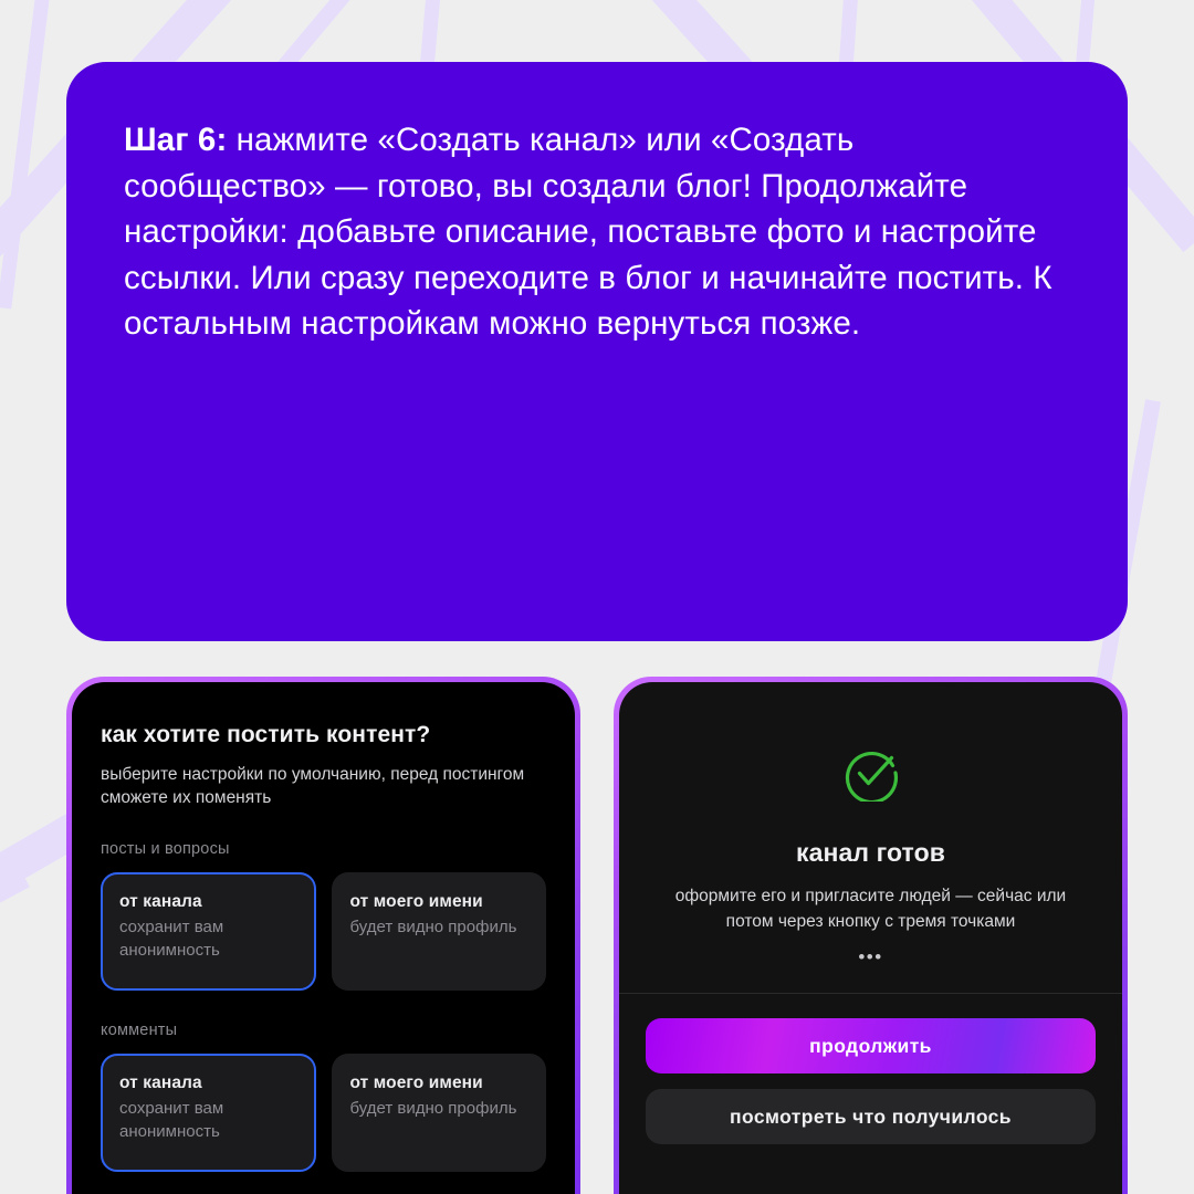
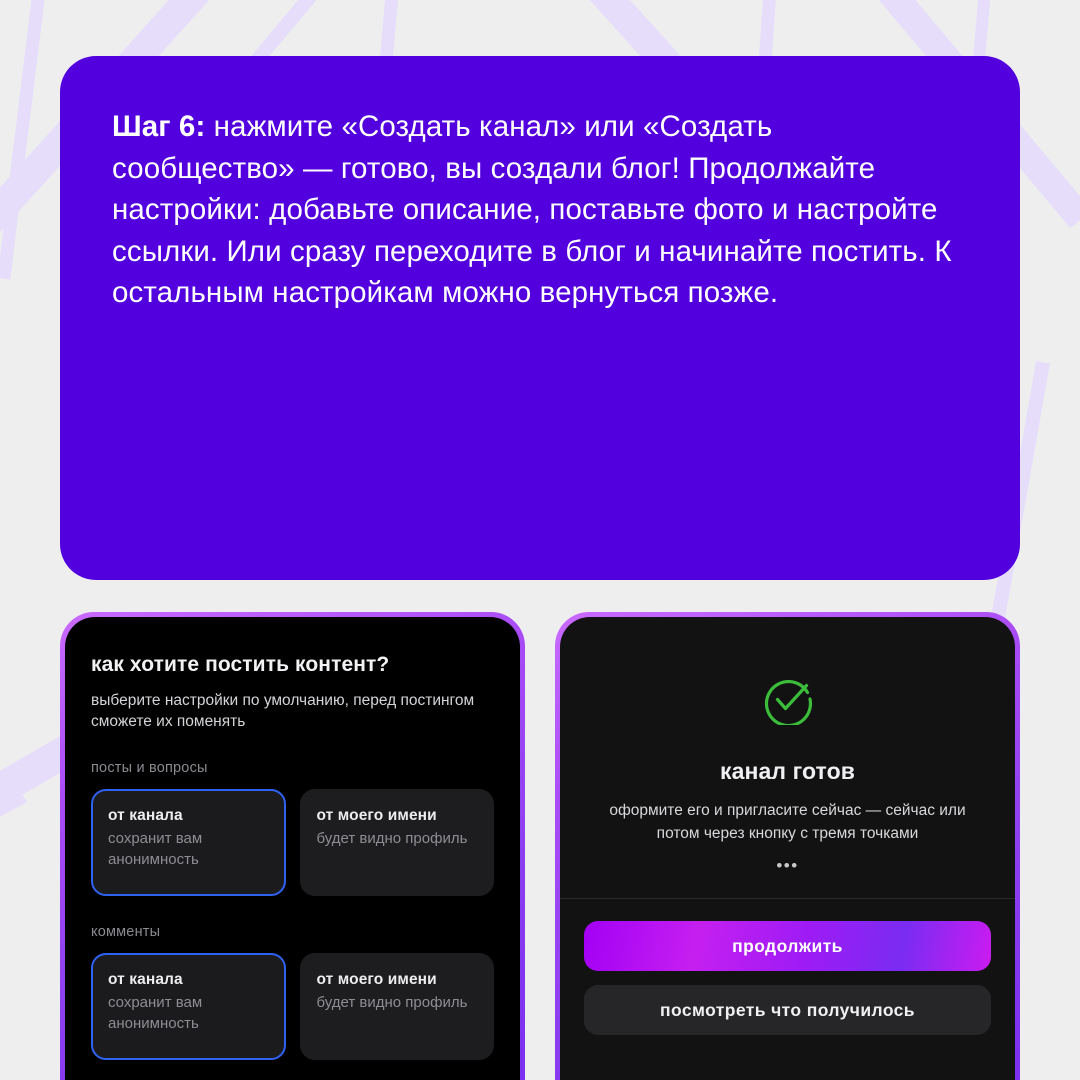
  Шаг 6: нажмите «Создать канал» или «Создать сообщество» — готово, вы создали блог! Продолжайте настройки: добавьте описание, поставьте фото и настройте ссылки. Или сразу переходите в блог и начинайте постить. К остальным настройкам можно вернуться позже.
  как хотите постить контент?
  выберите настройки по умолчанию, перед постингом сможете их поменять
  посты и вопросы
  от канала
  сохранит вам анонимность
  от моего имени
  будет видно профиль
  комменты
  от канала
  сохранит вам анонимность
  от моего имени
  будет видно профиль
  канал готов
- оформите его и пригласите людей — сейчас или потом через кнопку с тремя точками
+ оформите его и пригласите сейчас — сейчас или потом через кнопку с тремя точками
  •••
  продолжить
  посмотреть что получилось
